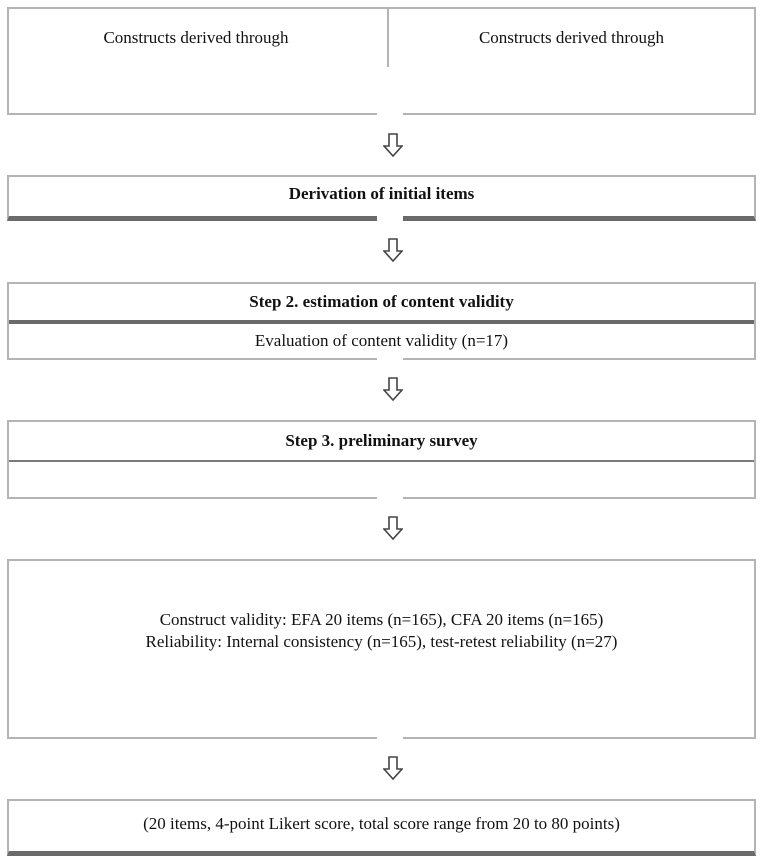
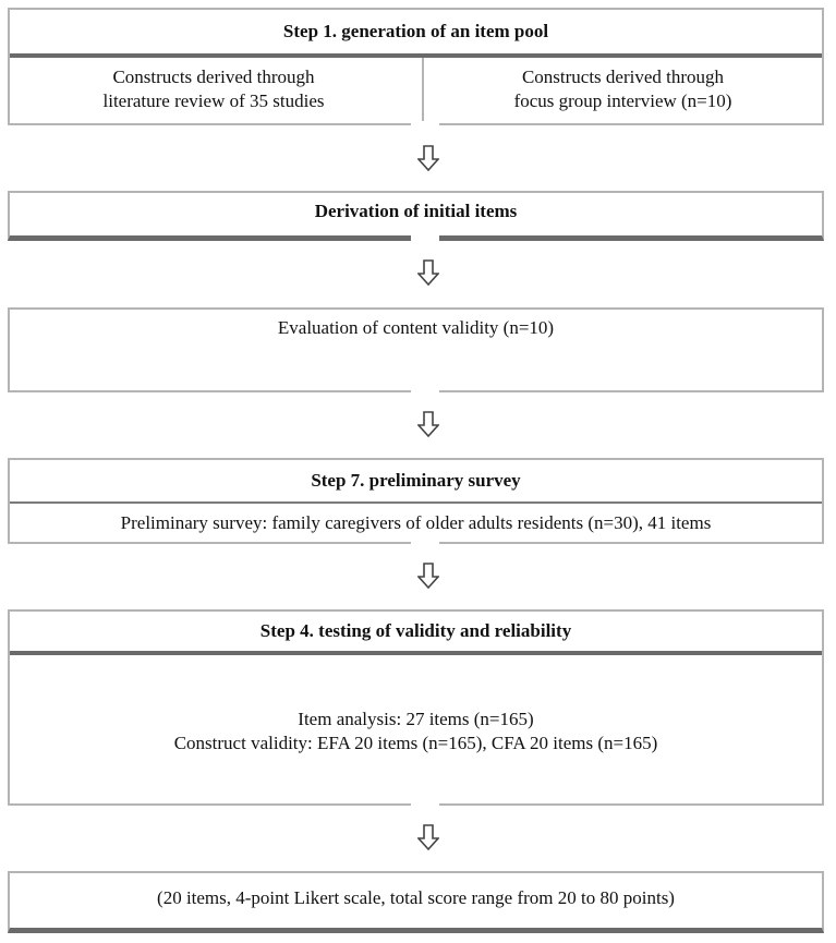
+ Step 1. generation of an item pool
  Constructs derived through
+ literature review of 35 studies
  Constructs derived through
+ focus group interview (n=10)
  Derivation of initial items
- Step 2. estimation of content validity
- Evaluation of content validity (n=17)
+ Evaluation of content validity (n=10)
- Step 3. preliminary survey
+ Step 7. preliminary survey
+ Preliminary survey: family caregivers of older adults residents (n=30), 41 items
+ Step 4. testing of validity and reliability
+ Item analysis: 27 items (n=165)
  Construct validity: EFA 20 items (n=165), CFA 20 items (n=165)
- Reliability: Internal consistency (n=165), test-retest reliability (n=27)
- (20 items, 4-point Likert score, total score range from 20 to 80 points)
+ (20 items, 4-point Likert scale, total score range from 20 to 80 points)
